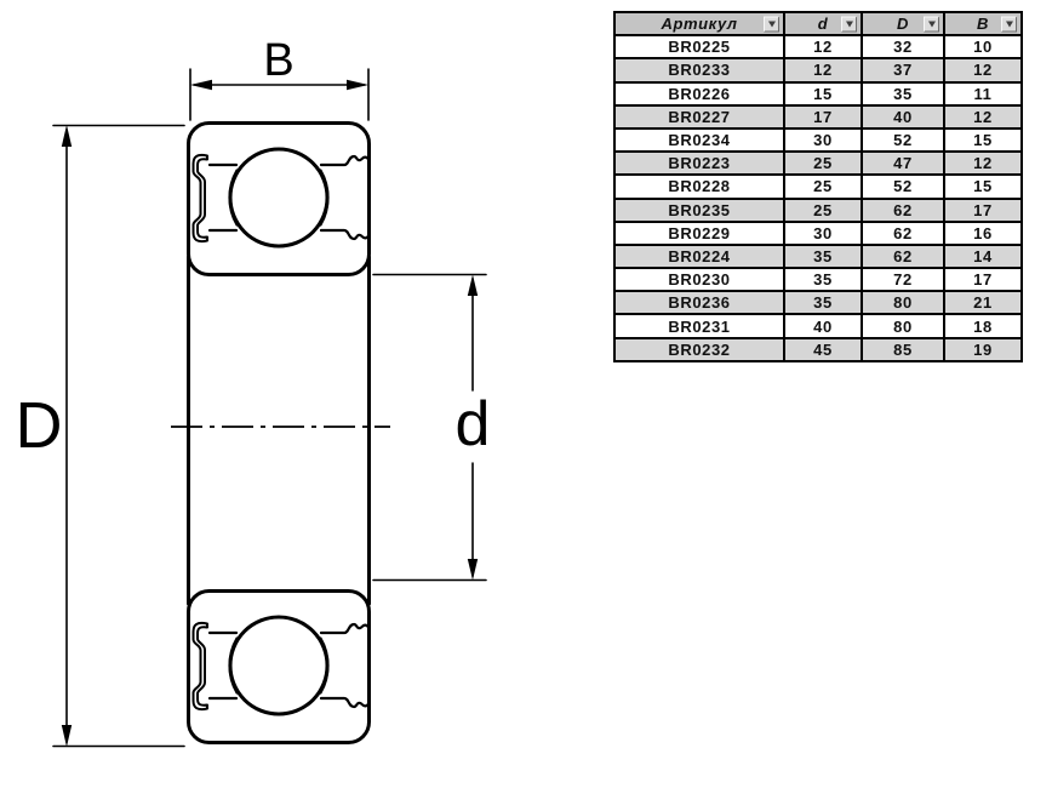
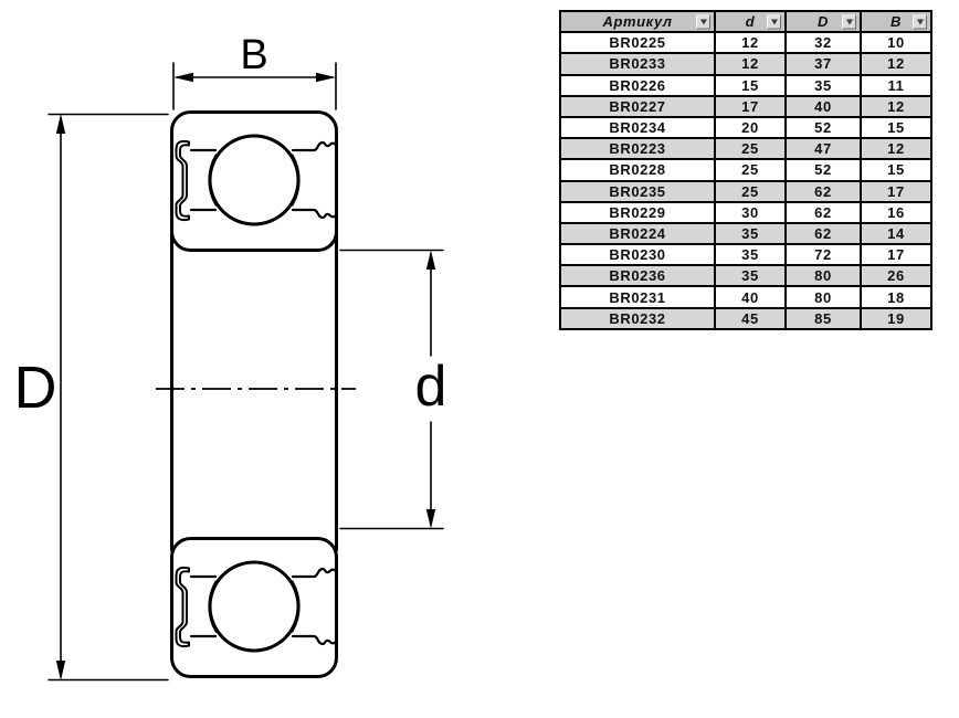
  B
  D
  d
  Артикул	d	D	B
  BR0225	12	32	10
  BR0233	12	37	12
  BR0226	15	35	11
  BR0227	17	40	12
- BR0234	30	52	15
+ BR0234	20	52	15
  BR0223	25	47	12
  BR0228	25	52	15
  BR0235	25	62	17
  BR0229	30	62	16
  BR0224	35	62	14
  BR0230	35	72	17
- BR0236	35	80	21
+ BR0236	35	80	26
  BR0231	40	80	18
  BR0232	45	85	19
